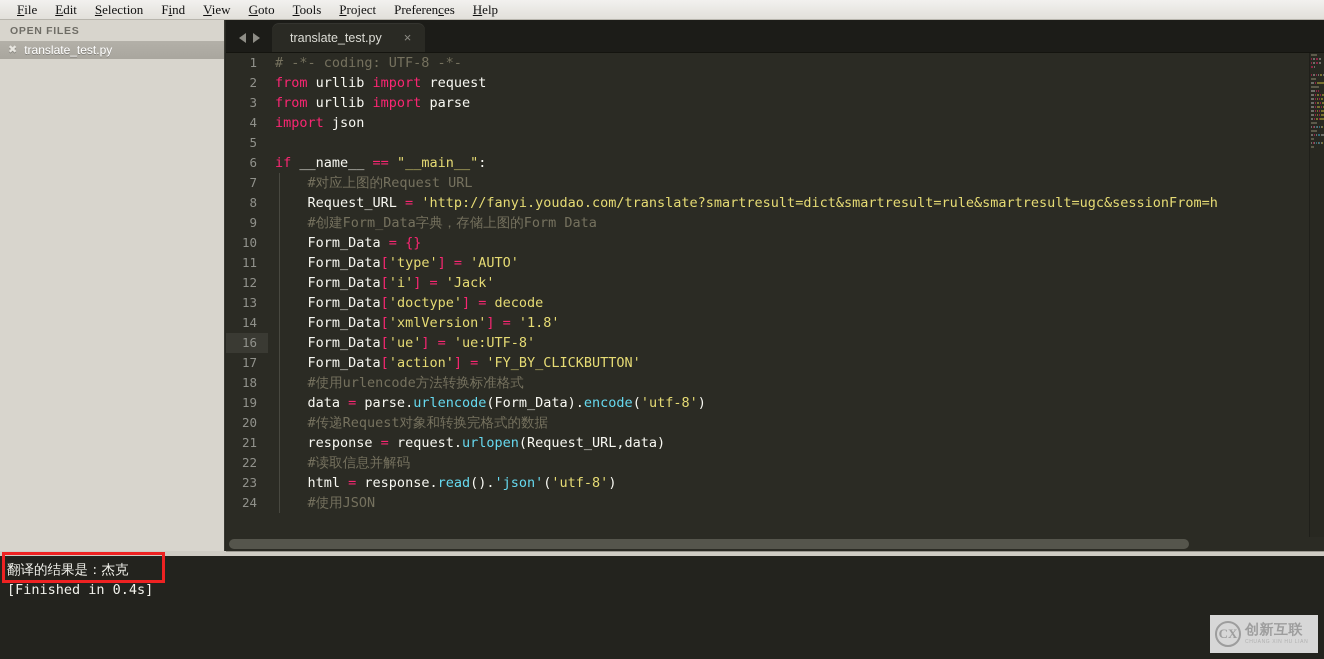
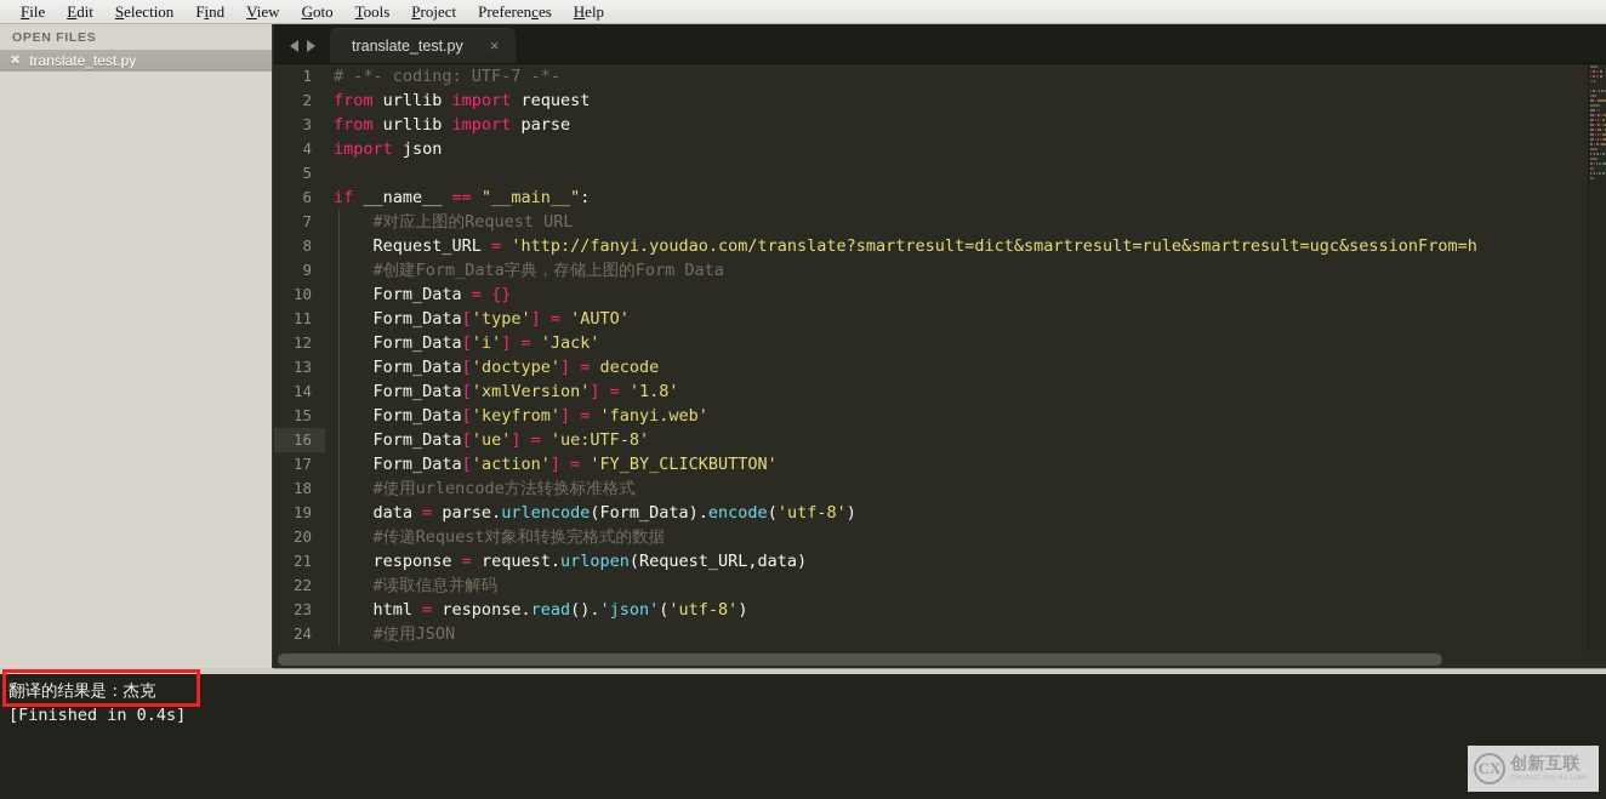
  File
  Edit
  Selection
  Find
  View
  Goto
  Tools
  Project
  Preferences
  Help
  OPEN FILES
  ✖
  translate_test.py
  translate_test.py
  ×
  1
- # -*- coding: UTF-8 -*-
+ # -*- coding: UTF-7 -*-
  2
  from urllib import request
  3
  from urllib import parse
  4
  import json
  5
  6
  if __name__ == "__main__":
  7
  #对应上图的Request URL
  8
  Request_URL = 'http://fanyi.youdao.com/translate?smartresult=dict&smartresult=rule&smartresult=ugc&sessionFrom=h
  9
  #创建Form_Data字典，存储上图的Form Data
  10
  Form_Data = {}
  11
  Form_Data['type'] = 'AUTO'
  12
  Form_Data['i'] = 'Jack'
  13
  Form_Data['doctype'] = decode
  14
  Form_Data['xmlVersion'] = '1.8'
+ 15
+ Form_Data['keyfrom'] = 'fanyi.web'
  16
  Form_Data['ue'] = 'ue:UTF-8'
  17
  Form_Data['action'] = 'FY_BY_CLICKBUTTON'
  18
  #使用urlencode方法转换标准格式
  19
  data = parse.urlencode(Form_Data).encode('utf-8')
  20
  #传递Request对象和转换完格式的数据
  21
  response = request.urlopen(Request_URL,data)
  22
  #读取信息并解码
  23
  html = response.read().'json'('utf-8')
  24
  #使用JSON
  翻译的结果是：杰克
  [Finished in 0.4s]
  CX
  创新互联
